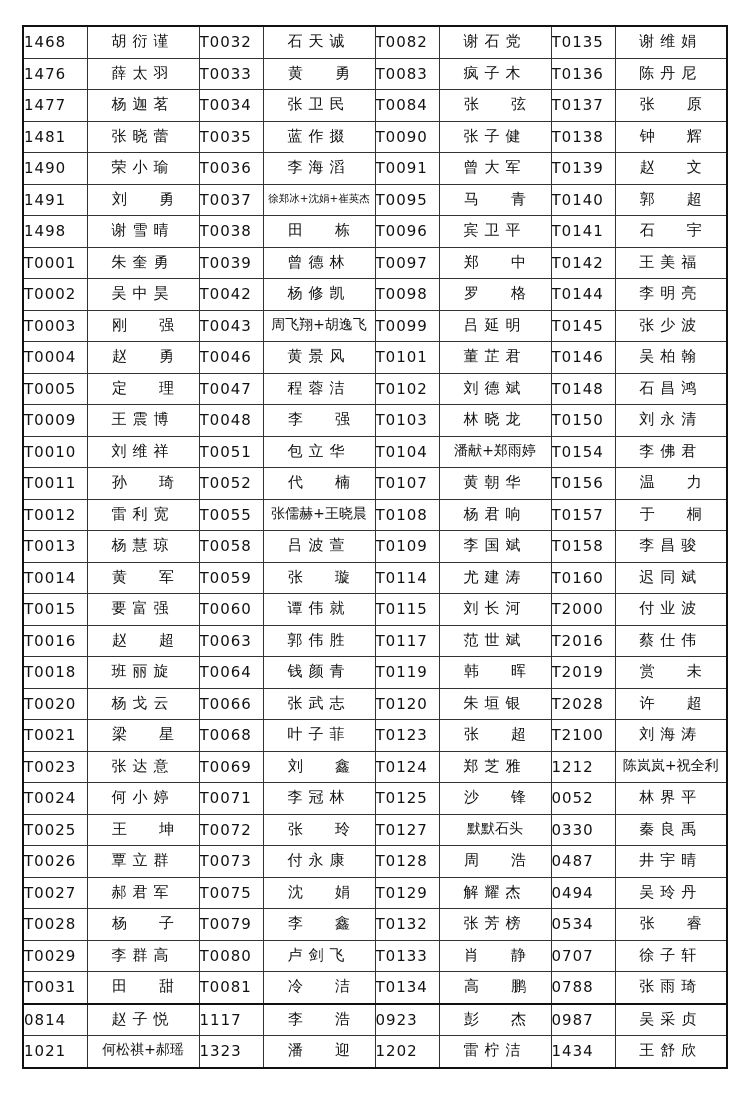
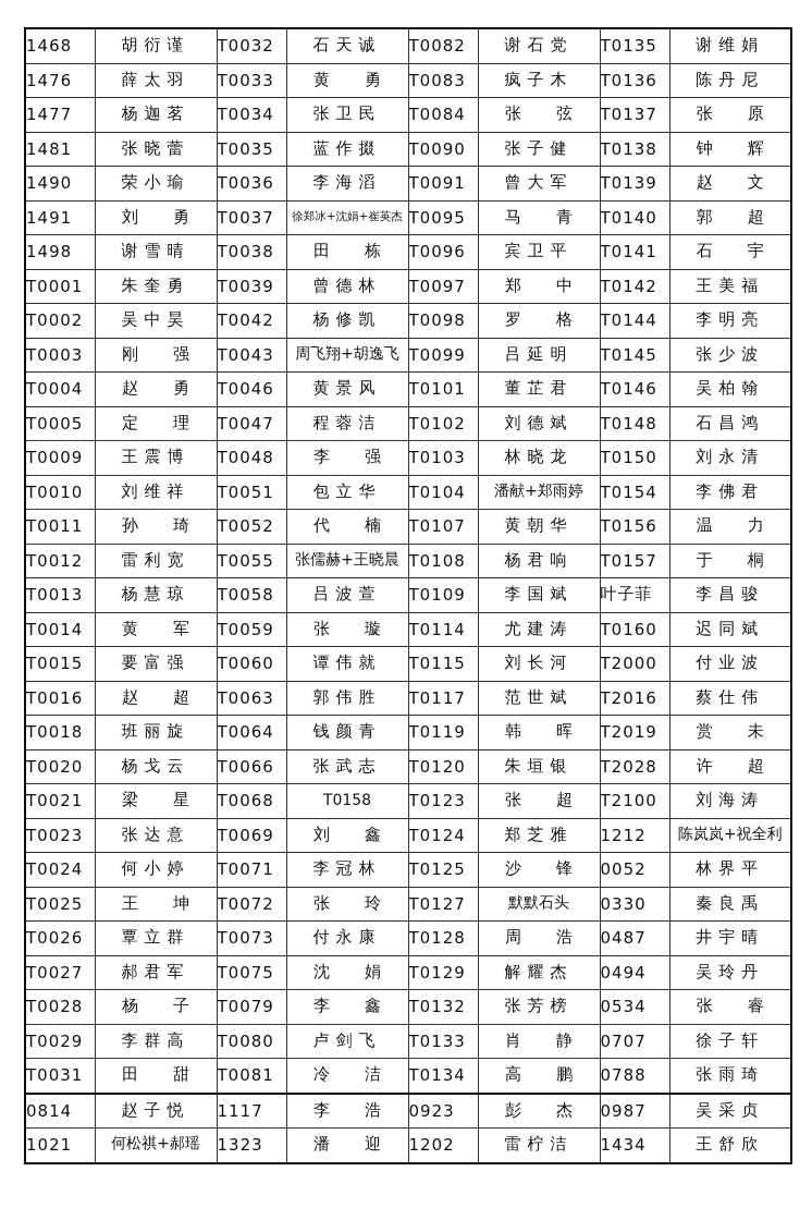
  1468	胡衍谨	T0032	石天诚	T0082	谢石党	T0135	谢维娟
  1476	薛太羽	T0033	黄 勇	T0083	疯子木	T0136	陈丹尼
  1477	杨迦茗	T0034	张卫民	T0084	张 弦	T0137	张 原
  1481	张晓蕾	T0035	蓝作掇	T0090	张子健	T0138	钟 辉
  1490	荣小瑜	T0036	李海滔	T0091	曾大军	T0139	赵 文
  1491	刘 勇	T0037	徐郑冰+沈娟+崔英杰	T0095	马 青	T0140	郭 超
  1498	谢雪晴	T0038	田 栋	T0096	宾卫平	T0141	石 宇
  T0001	朱奎勇	T0039	曾德林	T0097	郑 中	T0142	王美福
  T0002	吴中昊	T0042	杨修凯	T0098	罗 格	T0144	李明亮
  T0003	刚 强	T0043	周飞翔+胡逸飞	T0099	吕延明	T0145	张少波
  T0004	赵 勇	T0046	黄景风	T0101	董芷君	T0146	吴柏翰
  T0005	定 理	T0047	程蓉洁	T0102	刘德斌	T0148	石昌鸿
  T0009	王震博	T0048	李 强	T0103	林晓龙	T0150	刘永清
  T0010	刘维祥	T0051	包立华	T0104	潘献+郑雨婷	T0154	李佛君
  T0011	孙 琦	T0052	代 楠	T0107	黄朝华	T0156	温 力
  T0012	雷利宽	T0055	张儒赫+王晓晨	T0108	杨君响	T0157	于 桐
- T0013	杨慧琼	T0058	吕波萱	T0109	李国斌	T0158	李昌骏
+ T0013	杨慧琼	T0058	吕波萱	T0109	李国斌	叶子菲	李昌骏
  T0014	黄 军	T0059	张 璇	T0114	尤建涛	T0160	迟同斌
  T0015	要富强	T0060	谭伟就	T0115	刘长河	T2000	付业波
  T0016	赵 超	T0063	郭伟胜	T0117	范世斌	T2016	蔡仕伟
  T0018	班丽旋	T0064	钱颜青	T0119	韩 晖	T2019	赏 未
  T0020	杨戈云	T0066	张武志	T0120	朱垣银	T2028	许 超
- T0021	梁 星	T0068	叶子菲	T0123	张 超	T2100	刘海涛
+ T0021	梁 星	T0068	T0158	T0123	张 超	T2100	刘海涛
  T0023	张达意	T0069	刘 鑫	T0124	郑芝雅	1212	陈岚岚+祝全利
  T0024	何小婷	T0071	李冠林	T0125	沙 锋	0052	林界平
  T0025	王 坤	T0072	张 玲	T0127	默默石头	0330	秦良禹
  T0026	覃立群	T0073	付永康	T0128	周 浩	0487	井宇晴
  T0027	郝君军	T0075	沈 娟	T0129	解耀杰	0494	吴玲丹
  T0028	杨 子	T0079	李 鑫	T0132	张芳榜	0534	张 睿
  T0029	李群高	T0080	卢剑飞	T0133	肖 静	0707	徐子轩
  T0031	田 甜	T0081	冷 洁	T0134	高 鹏	0788	张雨琦
  0814	赵子悦	1117	李 浩	0923	彭 杰	0987	吴采贞
  1021	何松祺+郝瑶	1323	潘 迎	1202	雷柠洁	1434	王舒欣
